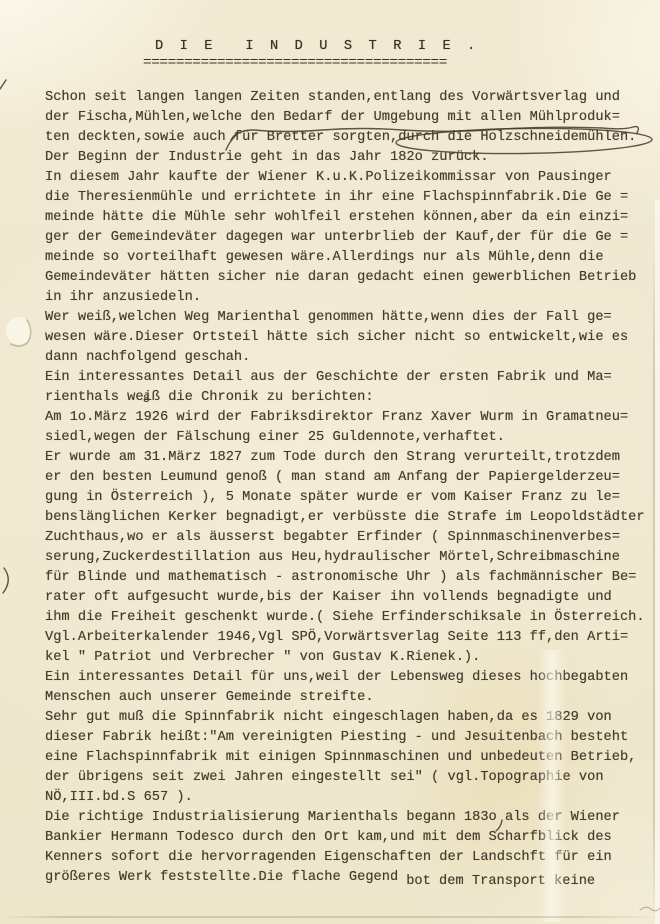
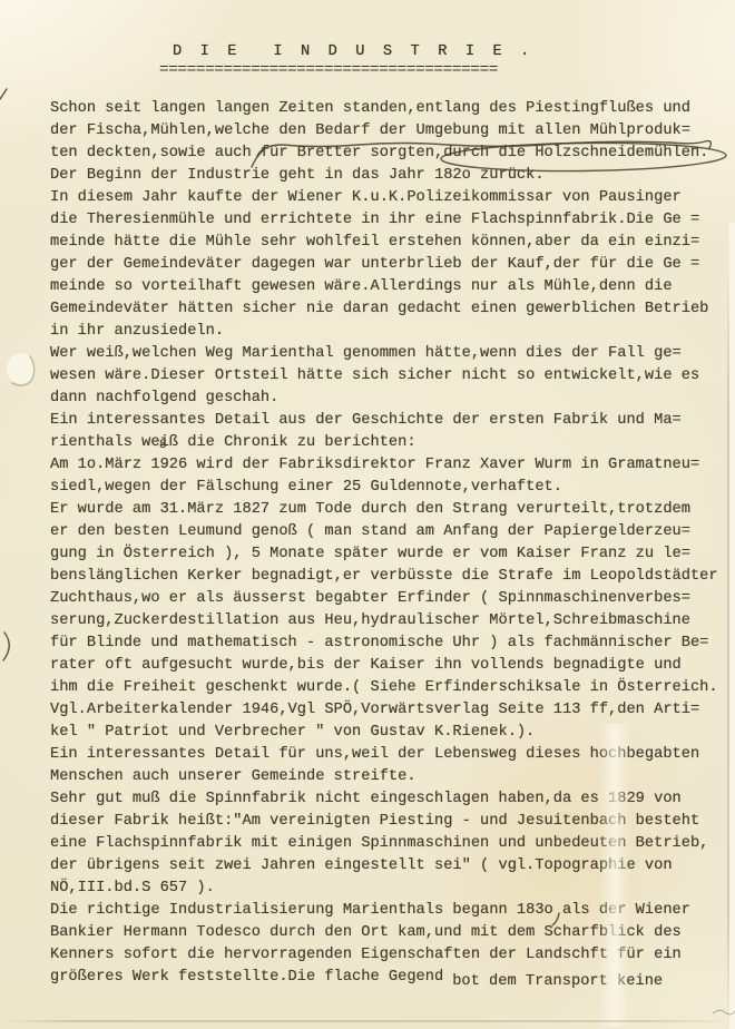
  D I E I N D U S T R I E .
  =====================================
- Schon seit langen langen Zeiten standen,entlang des Vorwärtsverlag und
+ Schon seit langen langen Zeiten standen,entlang des Piestingflußes und
  der Fischa,Mühlen,welche den Bedarf der Umgebung mit allen Mühlproduk=
  ten deckten,sowie auch für Bretter sorgten,durch die Holzschneidemühlen.
  Der Beginn der Industrie geht in das Jahr 182o zurück.
  In diesem Jahr kaufte der Wiener K.u.K.Polizeikommissar von Pausinger
  die Theresienmühle und errichtete in ihr eine Flachspinnfabrik.Die Ge =
  meinde hätte die Mühle sehr wohlfeil erstehen können,aber da ein einzi=
  ger der Gemeindeväter dagegen war unterbrlieb der Kauf,der für die Ge =
  meinde so vorteilhaft gewesen wäre.Allerdings nur als Mühle,denn die
  Gemeindeväter hätten sicher nie daran gedacht einen gewerblichen Betrieb
  in ihr anzusiedeln.
  Wer weiß,welchen Weg Marienthal genommen hätte,wenn dies der Fall ge=
  wesen wäre.Dieser Ortsteil hätte sich sicher nicht so entwickelt,wie es
  dann nachfolgend geschah.
  Ein interessantes Detail aus der Geschichte der ersten Fabrik und Ma=
  rienthals weiß die Chronik zu berichten:
  Am 1o.März 1926 wird der Fabriksdirektor Franz Xaver Wurm in Gramatneu=
  siedl,wegen der Fälschung einer 25 Guldennote,verhaftet.
  Er wurde am 31.März 1827 zum Tode durch den Strang verurteilt,trotzdem
  er den besten Leumund genoß ( man stand am Anfang der Papiergelderzeu=
  gung in Österreich ), 5 Monate später wurde er vom Kaiser Franz zu le=
  benslänglichen Kerker begnadigt,er verbüsste die Strafe im Leopoldstädter
  Zuchthaus,wo er als äusserst begabter Erfinder ( Spinnmaschinenverbes=
  serung,Zuckerdestillation aus Heu,hydraulischer Mörtel,Schreibmaschine
  für Blinde und mathematisch - astronomische Uhr ) als fachmännischer Be=
  rater oft aufgesucht wurde,bis der Kaiser ihn vollends begnadigte und
  ihm die Freiheit geschenkt wurde.( Siehe Erfinderschiksale in Österreich.
  Vgl.Arbeiterkalender 1946,Vgl SPÖ,Vorwärtsverlag Seite 113 ff,den Arti=
  kel " Patriot und Verbrecher " von Gustav K.Rienek.).
  Ein interessantes Detail für uns,weil der Lebensweg dieses hbegabten
  Menschen auch unserer Gemeinde streifte.
  Sehr gut muß die Spinnfabrik nicht eingeschlagen haben,da es29 von
  dieser Fabrik heißt:"Am vereinigten Piesting - und Jesuitenb besteht
  eine Flachspinnfabrik mit einigen Spinnmaschinen und unbedeu Betrieb,
  der übrigens seit zwei Jahren eingestellt sei" ( vgl.Topograe von
  NÖ,III.bd.S 657 ).
  Die richtige Industrialisierung Marienthals begann 183o als Wiener
  Bankier Hermann Todesco durch den Ort kam,und mit dem Scharfck des
  Kenners sofort die hervorragenden Eigenschaften der Landschfür ein
  größeres Werk feststellte.Die flache Gegend bot dem Transporeine
  8
